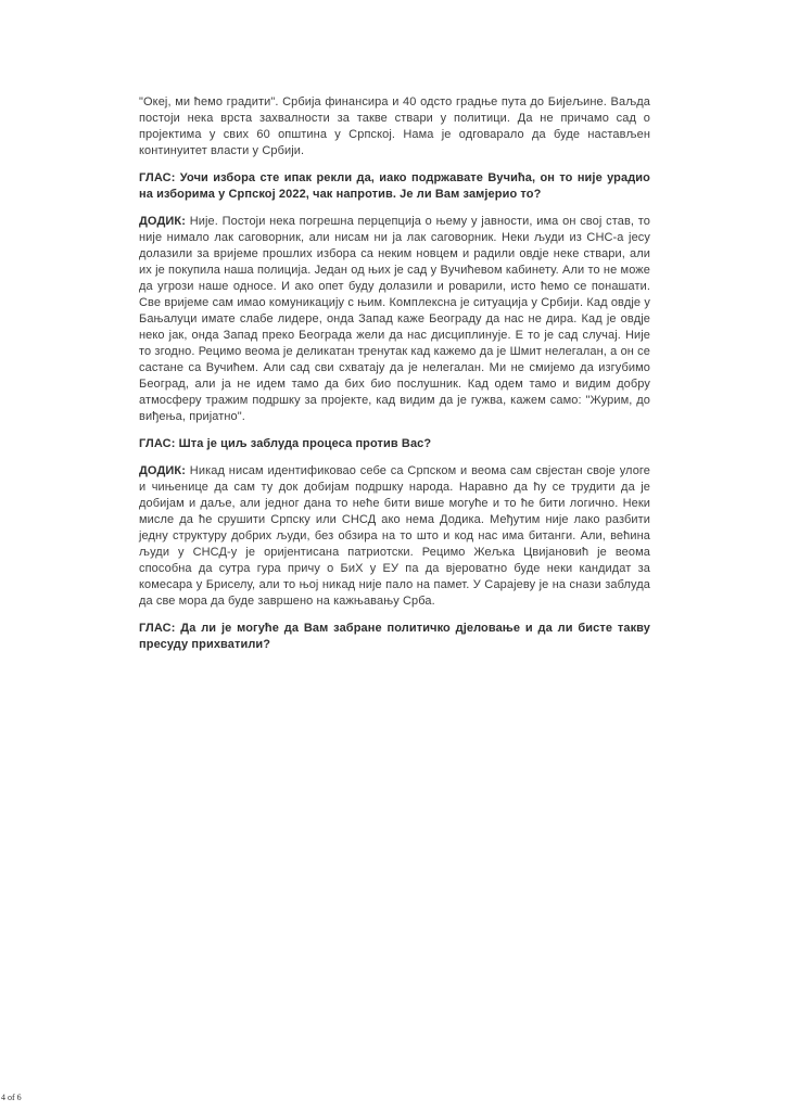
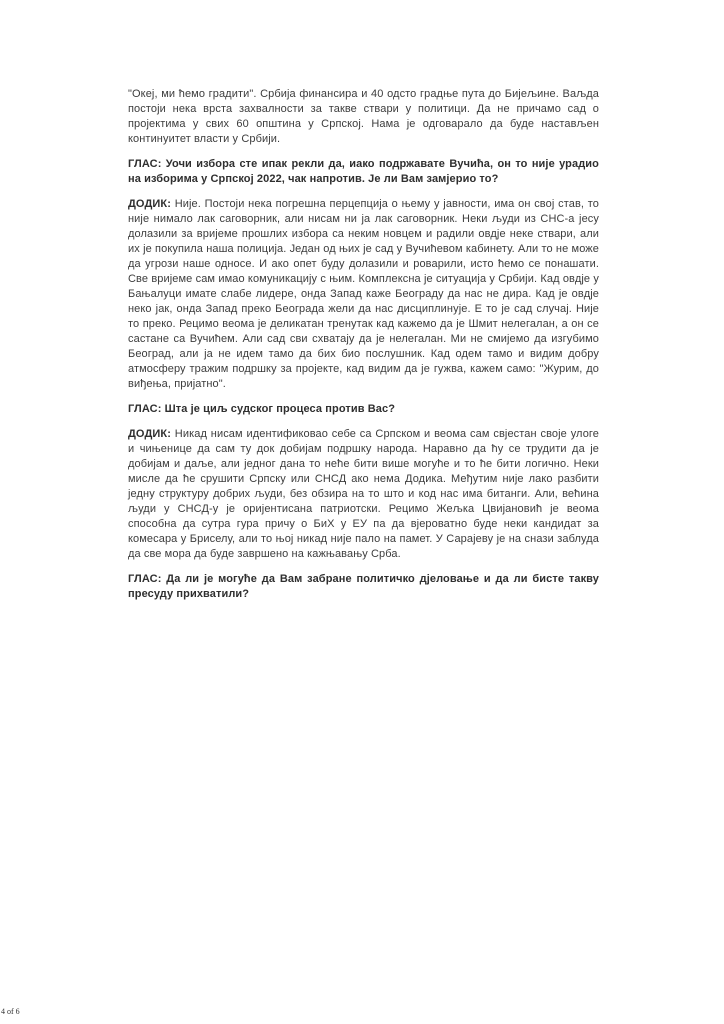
  "Океј, ми ћемо градити". Србија финансира и 40 одсто градње пута до Бијељине. Ваљда постоји нека врста захвалности за такве ствари у политици. Да не причамо сад о пројектима у свих 60 општина у Српској. Нама је одговарало да буде настављен континуитет власти у Србији.
  ГЛАС: Уочи избора сте ипак рекли да, иако подржавате Вучића, он то није урадио на изборима у Српској 2022, чак напротив. Је ли Вам замјерио то?
- ДОДИК: Није. Постоји нека погрешна перцепција о њему у јавности, има он свој став, то није нимало лак саговорник, али нисам ни ја лак саговорник. Неки људи из СНС-а јесу долазили за вријеме прошлих избора са неким новцем и радили овдје неке ствари, али их је покупила наша полиција. Један од њих је сад у Вучићевом кабинету. Али то не може да угрози наше односе. И ако опет буду долазили и роварили, исто ћемо се понашати. Све вријеме сам имао комуникацију с њим. Комплексна је ситуација у Србији. Кад овдје у Бањалуци имате слабе лидере, онда Запад каже Београду да нас не дира. Кад је овдје неко јак, онда Запад преко Београда жели да нас дисциплинује. Е то је сад случај. Није то згодно. Рецимо веома је деликатан тренутак кад кажемо да је Шмит нелегалан, а он се састане са Вучићем. Али сад сви схватају да је нелегалан. Ми не смијемо да изгубимо Београд, али ја не идем тамо да бих био послушник. Кад одем тамо и видим добру атмосферу тражим подршку за пројекте, кад видим да је гужва, кажем само: "Журим, до виђења, пријатно".
+ ДОДИК: Није. Постоји нека погрешна перцепција о њему у јавности, има он свој став, то није нимало лак саговорник, али нисам ни ја лак саговорник. Неки људи из СНС-а јесу долазили за вријеме прошлих избора са неким новцем и радили овдје неке ствари, али их је покупила наша полиција. Један од њих је сад у Вучићевом кабинету. Али то не може да угрози наше односе. И ако опет буду долазили и роварили, исто ћемо се понашати. Све вријеме сам имао комуникацију с њим. Комплексна је ситуација у Србији. Кад овдје у Бањалуци имате слабе лидере, онда Запад каже Београду да нас не дира. Кад је овдје неко јак, онда Запад преко Београда жели да нас дисциплинује. Е то је сад случај. Није то преко. Рецимо веома је деликатан тренутак кад кажемо да је Шмит нелегалан, а он се састане са Вучићем. Али сад сви схватају да је нелегалан. Ми не смијемо да изгубимо Београд, али ја не идем тамо да бих био послушник. Кад одем тамо и видим добру атмосферу тражим подршку за пројекте, кад видим да је гужва, кажем само: "Журим, до виђења, пријатно".
- ГЛАС: Шта је циљ заблуда процеса против Вас?
+ ГЛАС: Шта је циљ судског процеса против Вас?
  ДОДИК: Никад нисам идентификовао себе са Српском и веома сам свјестан своје улоге и чињенице да сам ту док добијам подршку народа. Наравно да ћу се трудити да је добијам и даље, али једног дана то неће бити више могуће и то ће бити логично. Неки мисле да ће срушити Српску или СНСД ако нема Додика. Међутим није лако разбити једну структуру добрих људи, без обзира на то што и код нас има битанги. Али, већина људи у СНСД-у је оријентисана патриотски. Рецимо Жељка Цвијановић је веома способна да сутра гура причу о БиХ у ЕУ па да вјероватно буде неки кандидат за комесара у Бриселу, али то њој никад није пало на памет. У Сарајеву је на снази заблуда да све мора да буде завршено на кажњавању Срба.
  ГЛАС: Да ли је могуће да Вам забране политичко дјеловање и да ли бисте такву пресуду прихватили?
  4 of 6
